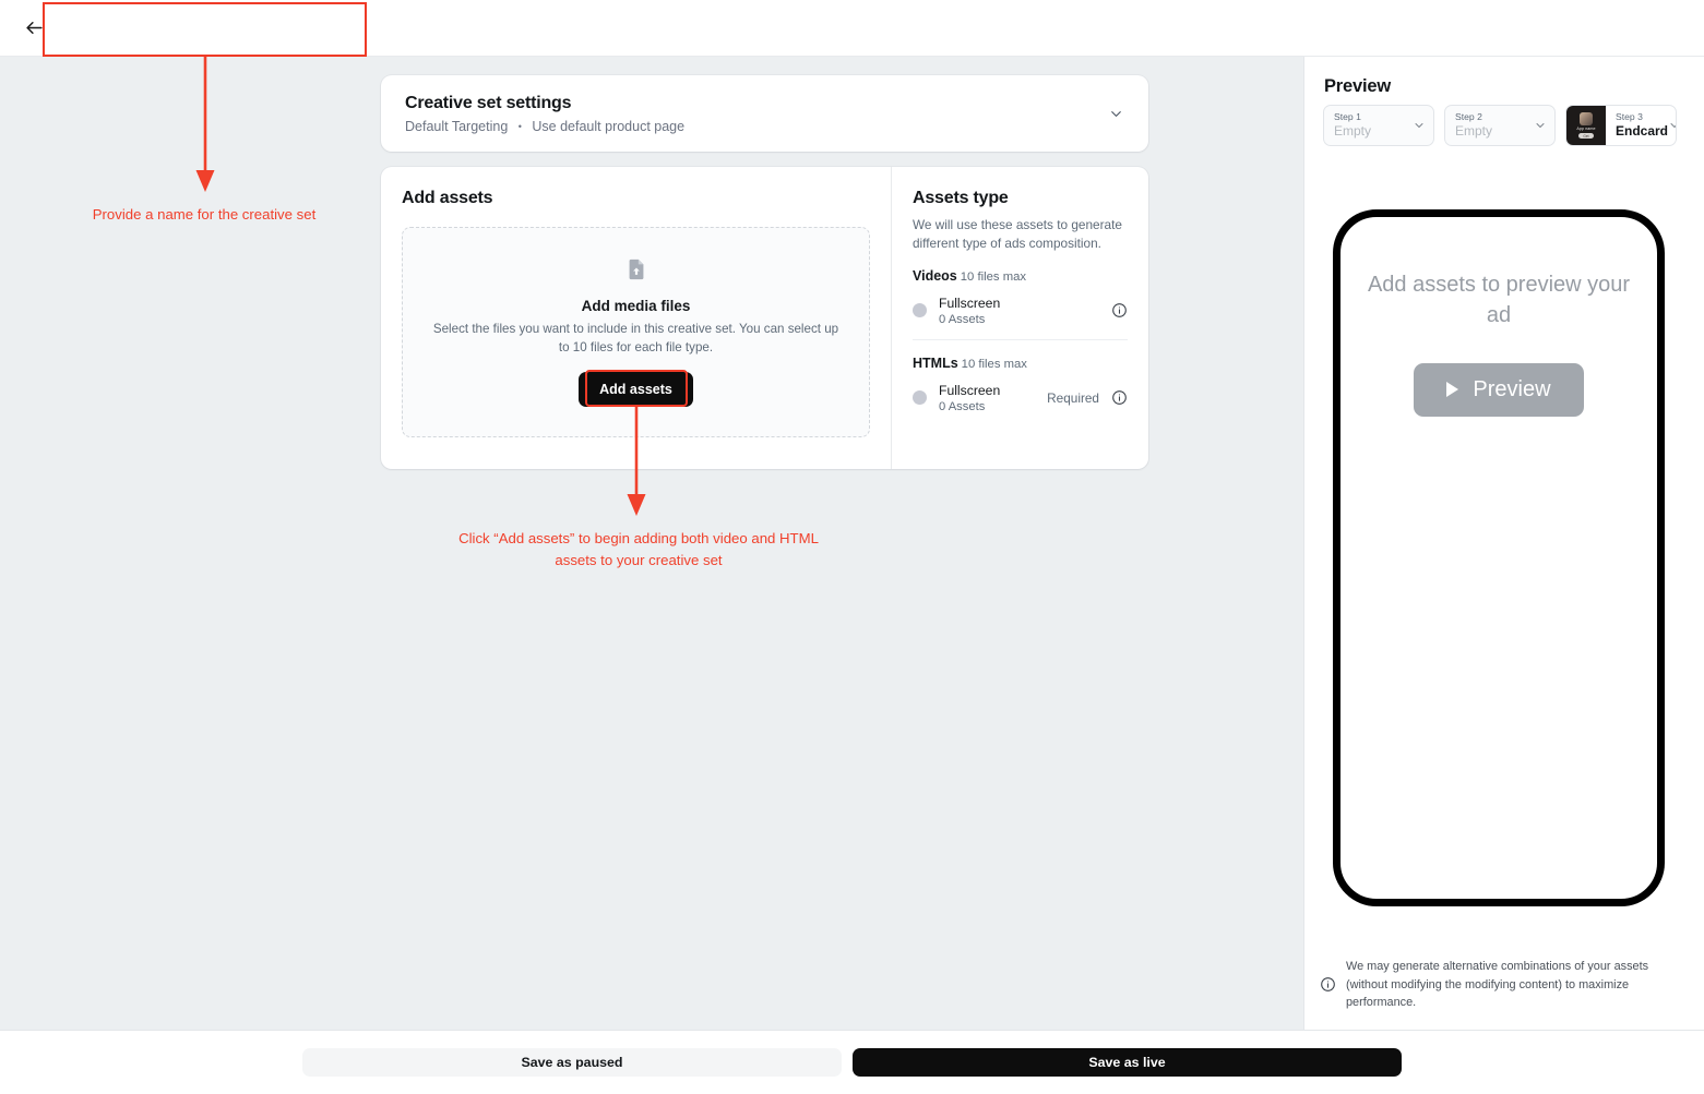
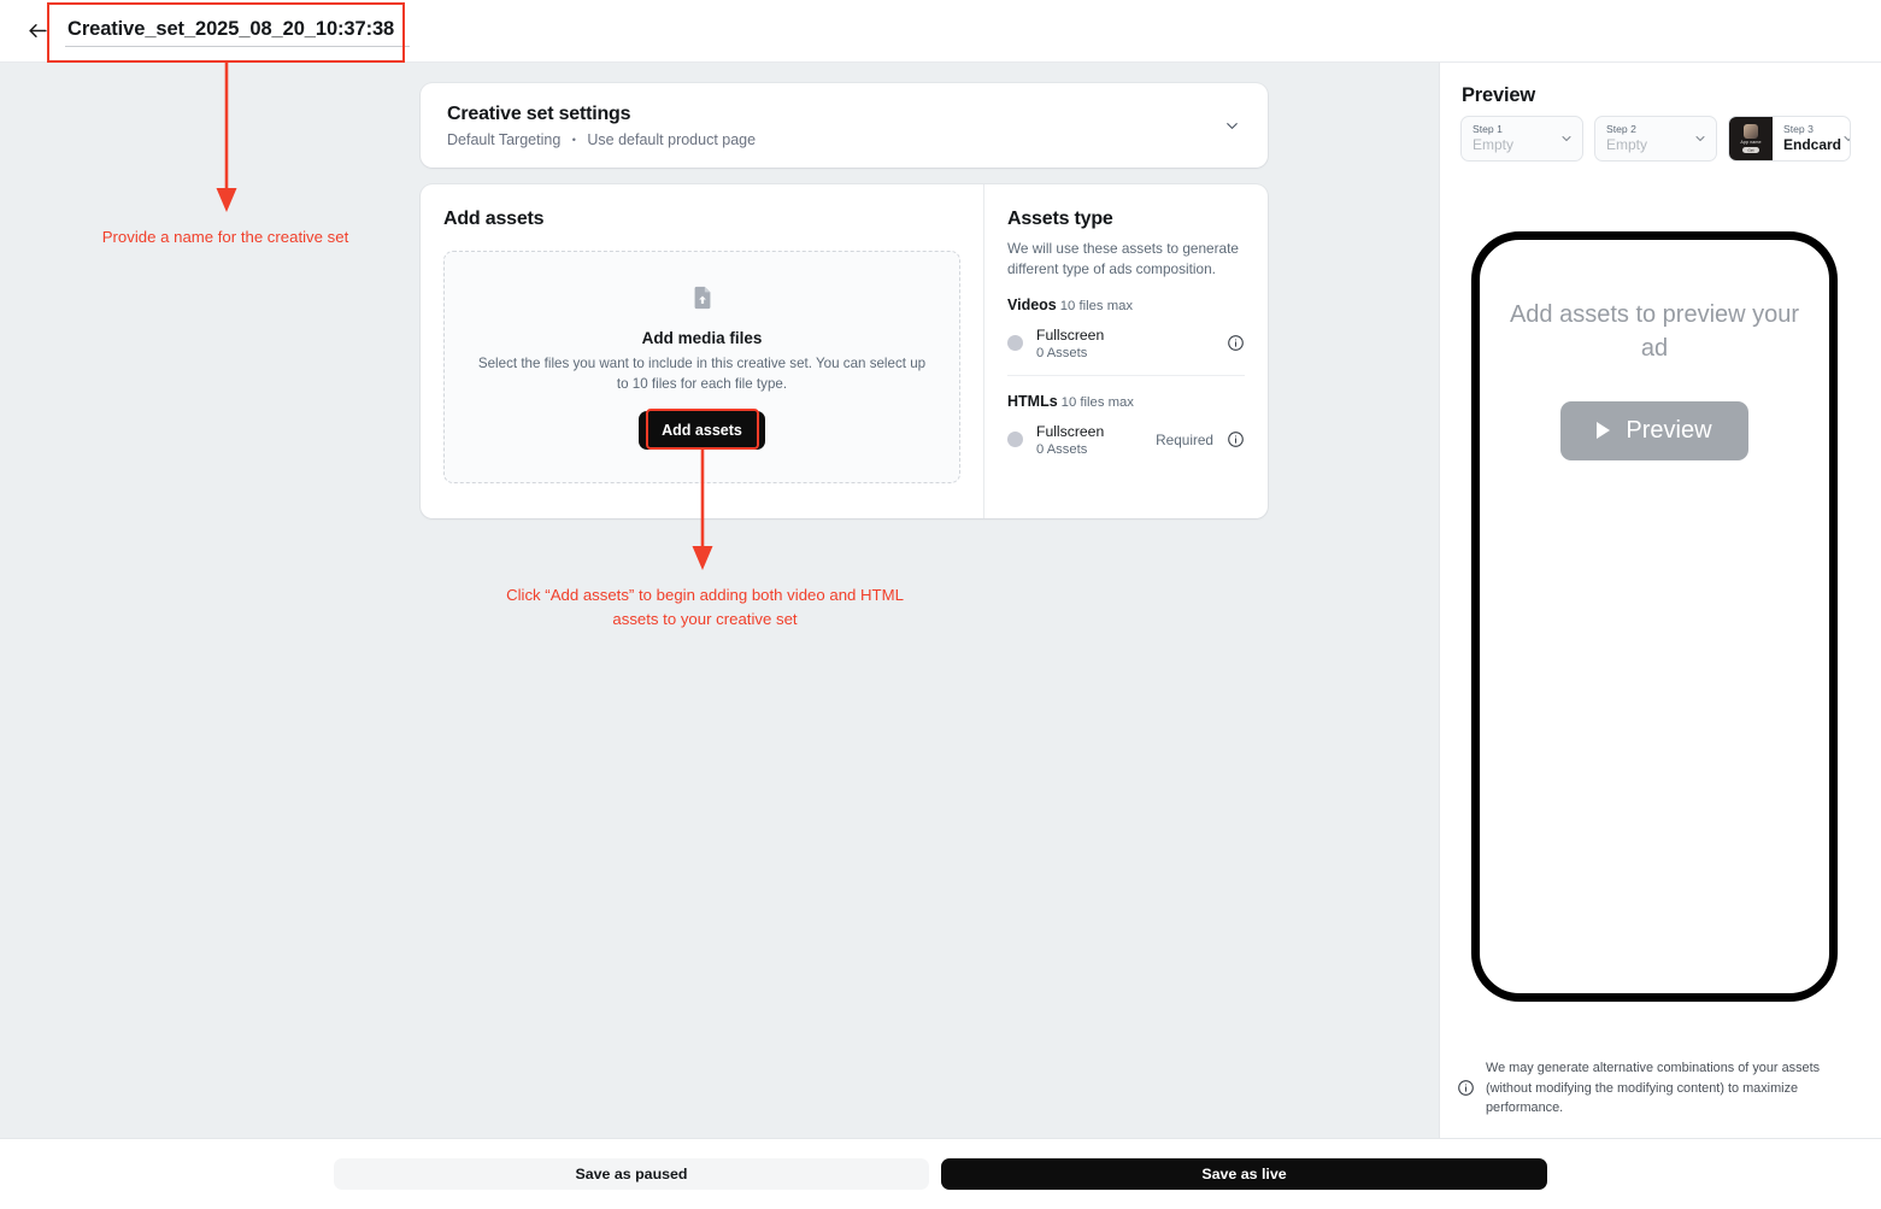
+ Creative_set_2025_08_20_10:37:38
  Creative set settings
  Default Targeting • Use default product page
  Add assets
  Add media files
  Select the files you want to include in this creative set. You can select up to 10 files for each file type.
  Add assets
  Assets type
  We will use these assets to generate different type of ads composition.
  Videos 10 files max
  Fullscreen
  0 Assets
  HTMLs 10 files max
  Fullscreen
  0 Assets
  Required
  Preview
  Step 1
  Empty
  Step 2
  Empty
  Step 3
  Endcard
  Add assets to preview your ad
  Preview
  We may generate alternative combinations of your assets (without modifying the modifying content) to maximize performance.
  Save as paused
  Save as live
  Provide a name for the creative set
  Click “Add assets” to begin adding both video and HTML assets to your creative set
